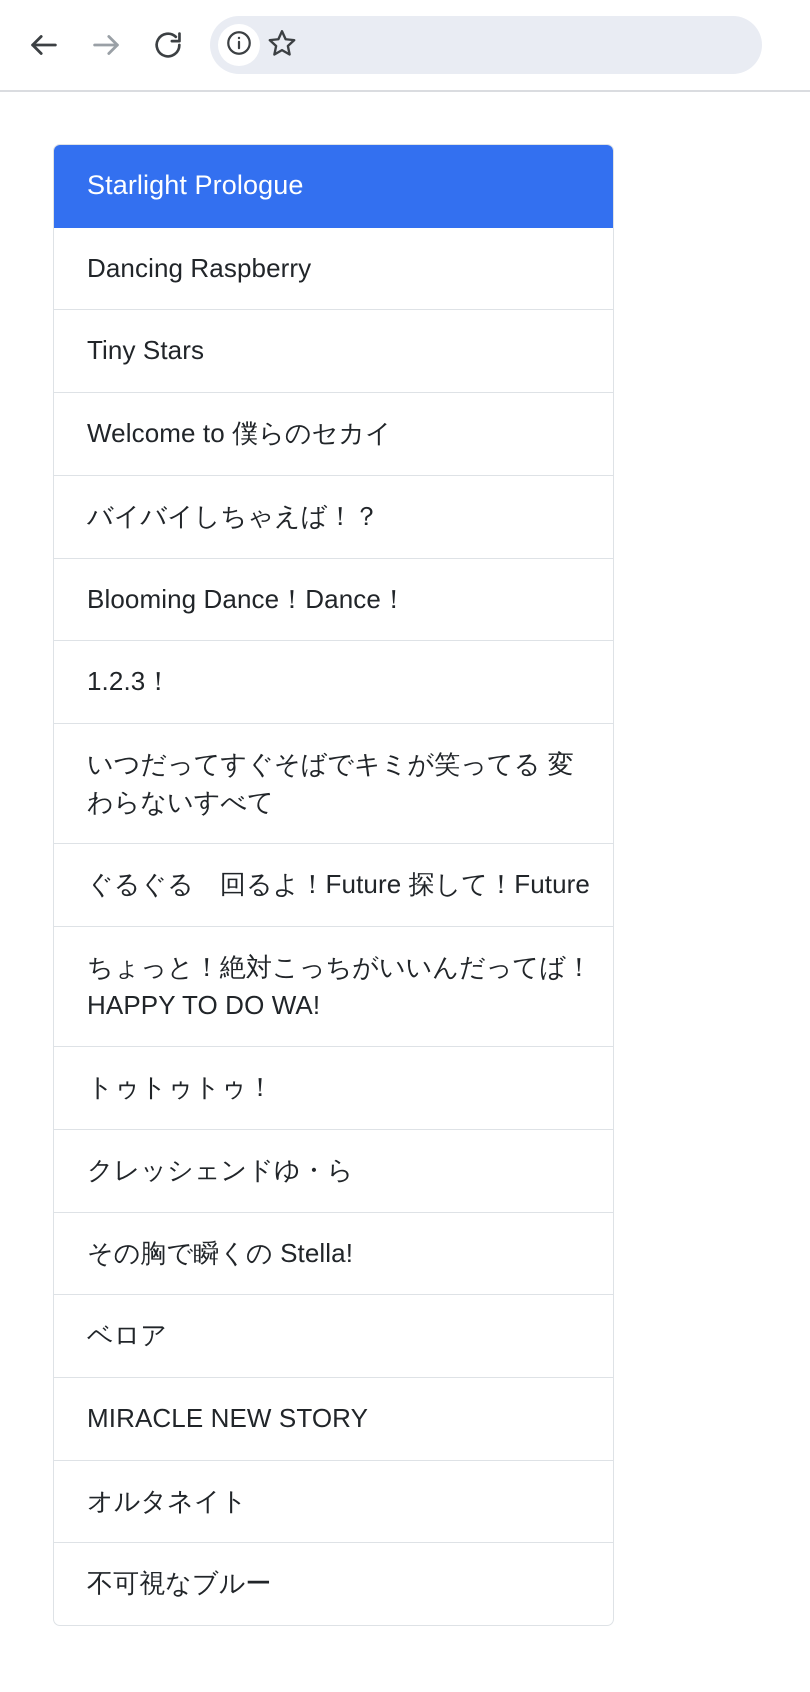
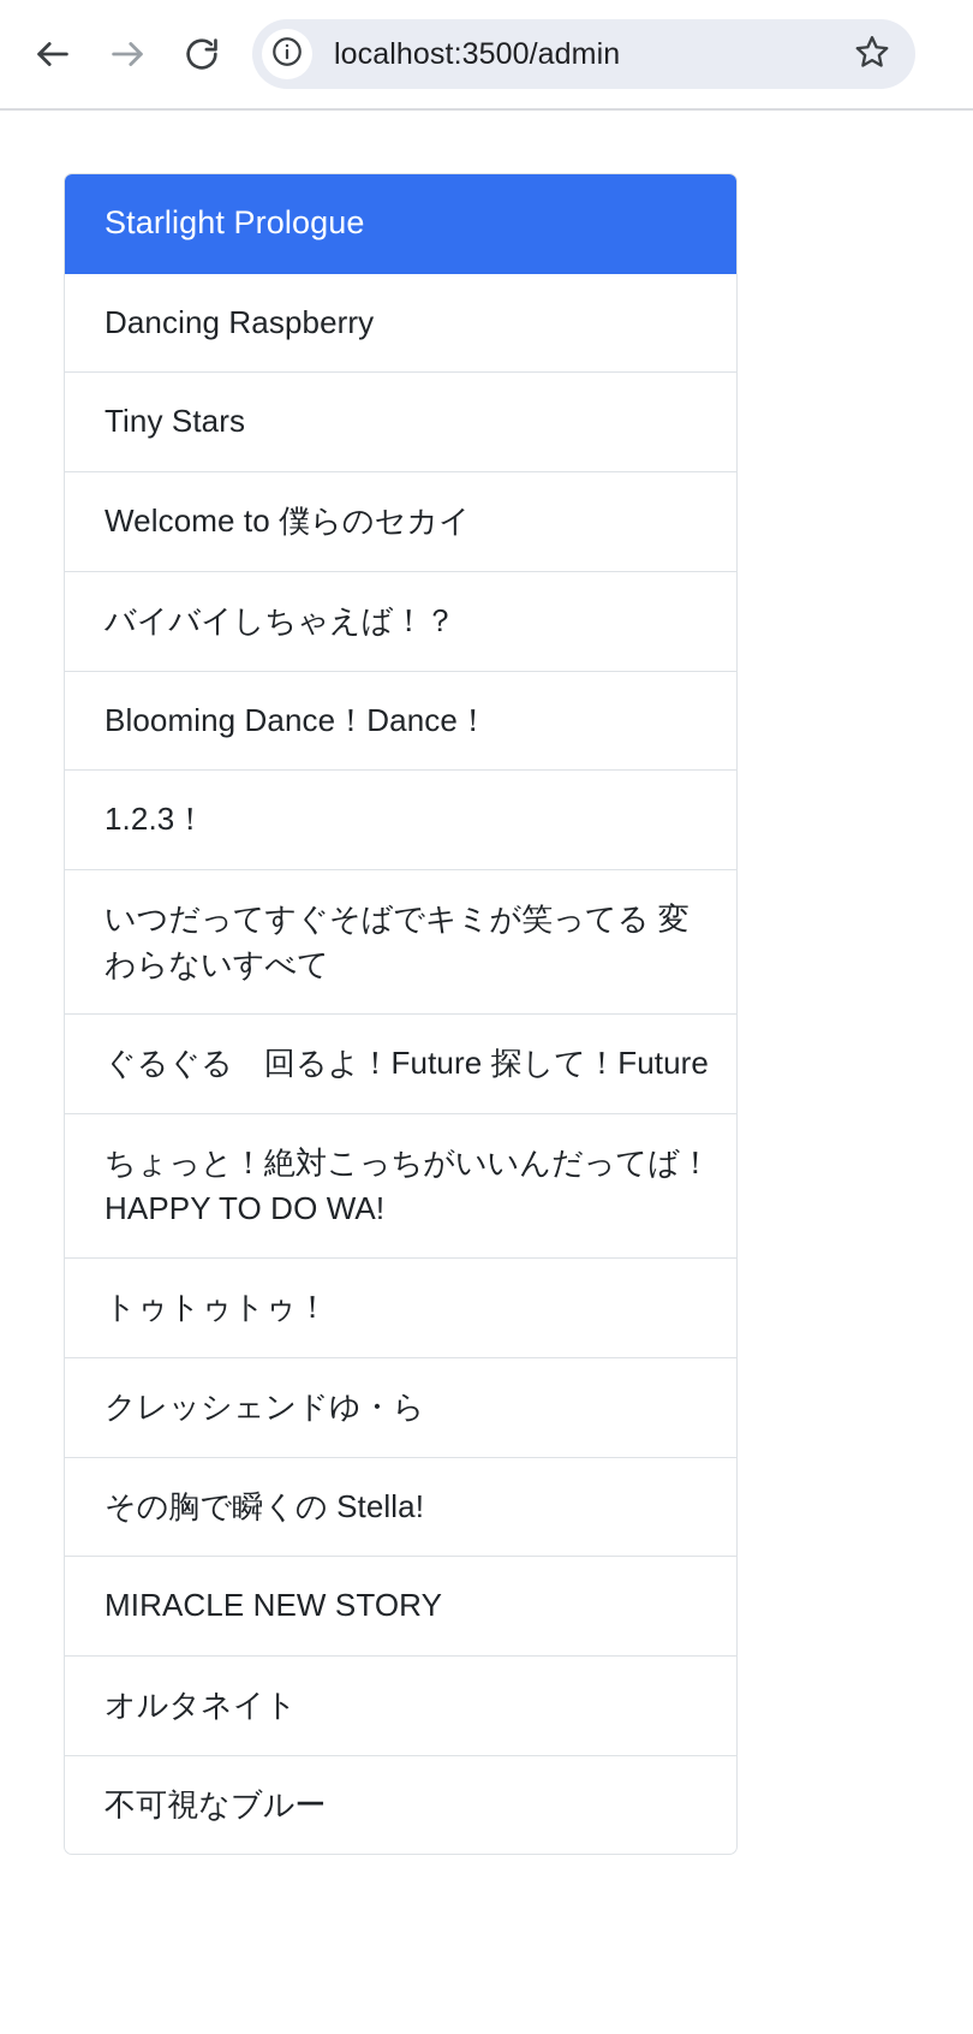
+ localhost:3500/admin
  Starlight Prologue
  Dancing Raspberry
  Tiny Stars
  Welcome to 僕らのセカイ
  バイバイしちゃえば！？
  Blooming Dance！Dance！
  1.2.3！
  いつだってすぐそばでキミが笑ってる 変わらないすべて
  ぐるぐる 回るよ！Future 探して！Future
  ちょっと！絶対こっちがいいんだってば！ HAPPY TO DO WA!
  トゥトゥトゥ！
  クレッシェンドゆ・ら
  その胸で瞬くの Stella!
- ベロア
  MIRACLE NEW STORY
  オルタネイト
  不可視なブルー
